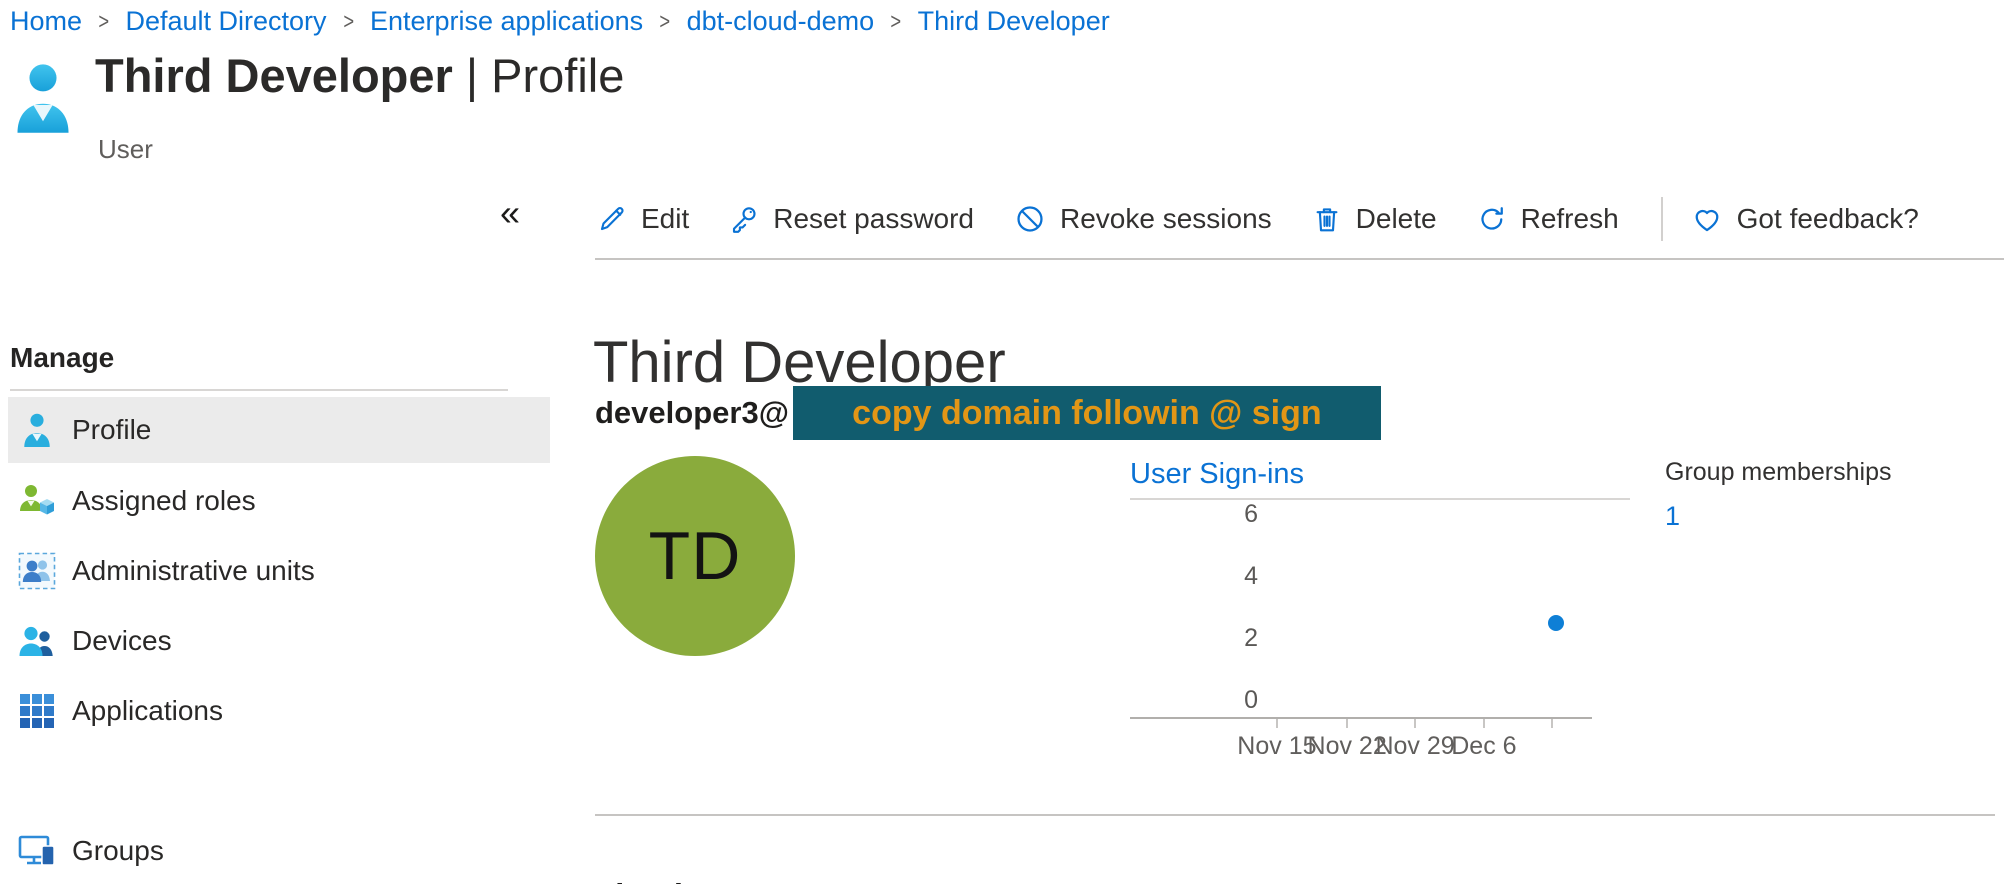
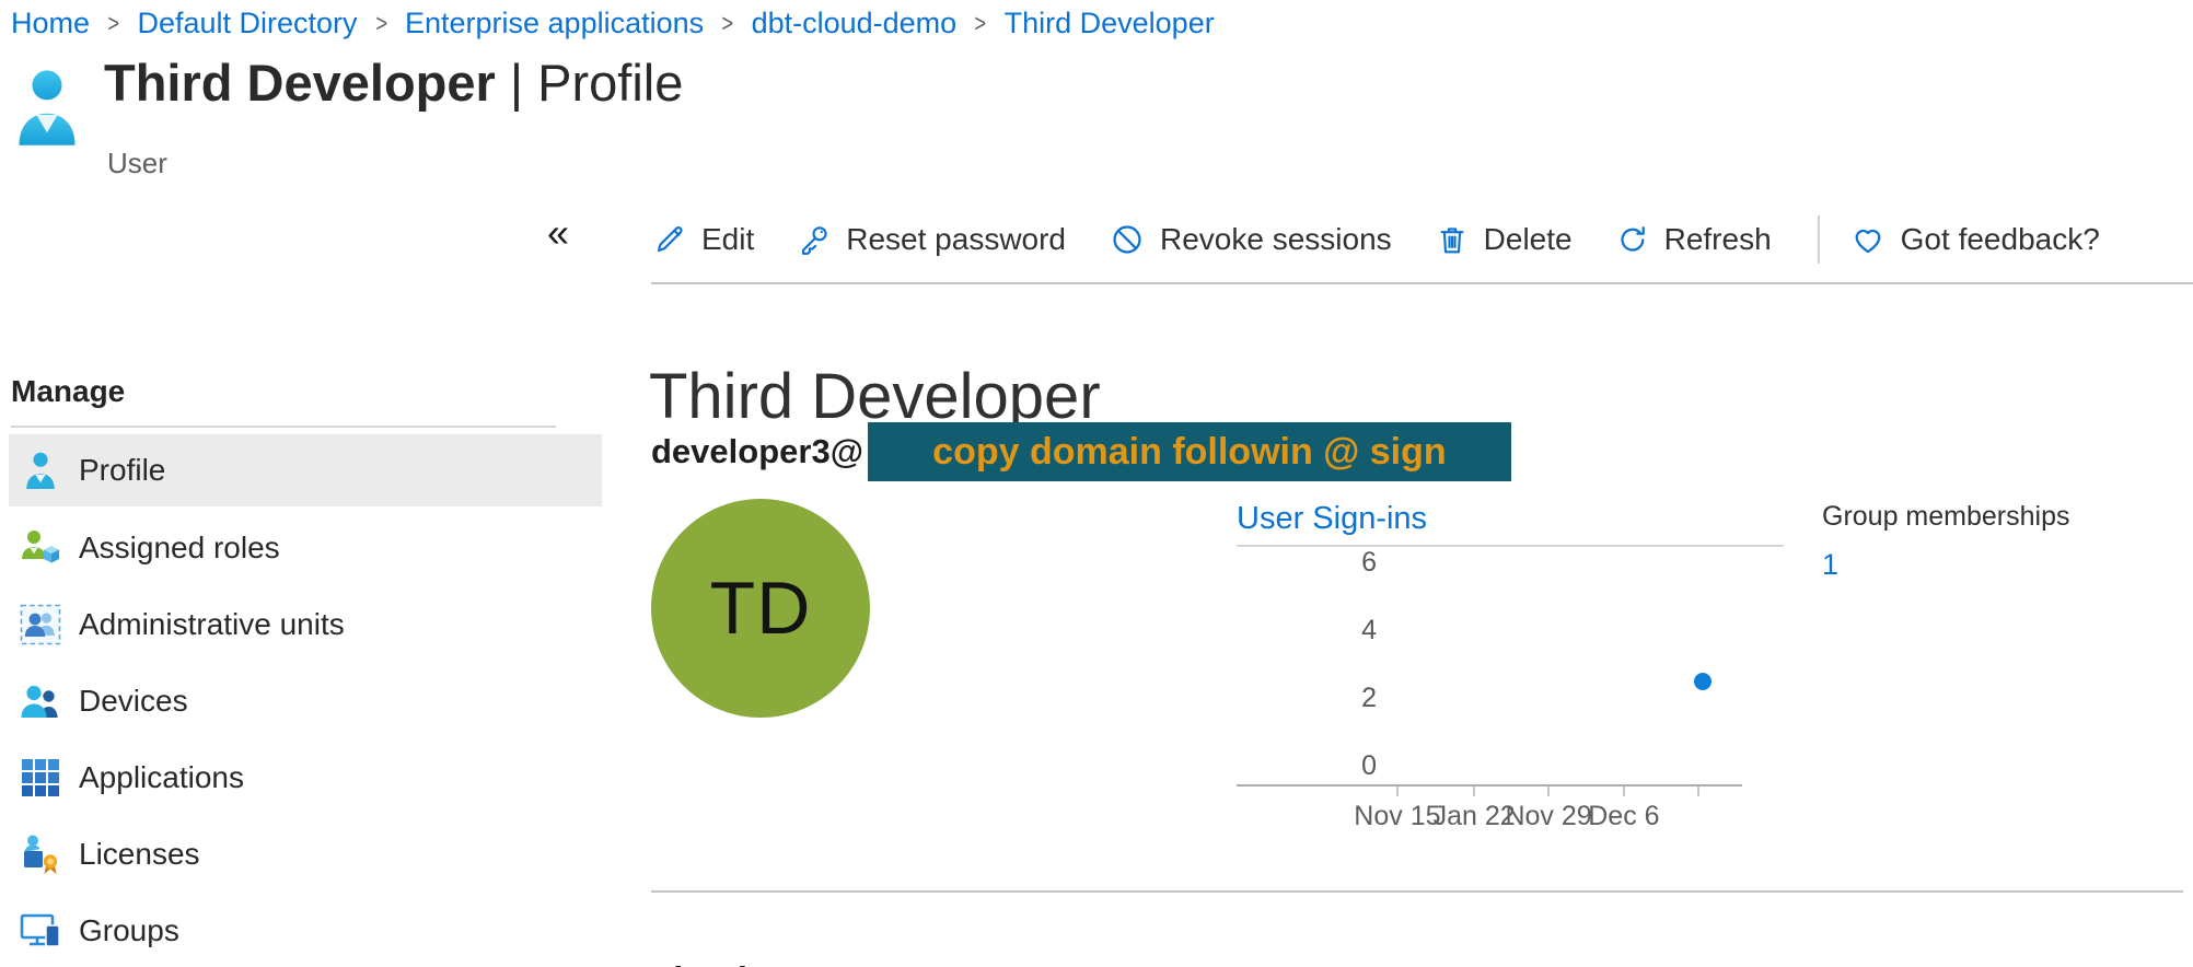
  Home
  >
  Default Directory
  >
  Enterprise applications
  >
  dbt-cloud-demo
  >
  Third Developer
  Third Developer | Profile
  User
  «
  Manage
  Profile
  Assigned roles
  Administrative units
  Devices
  Applications
+ Licenses
  Groups
  Edit
  Reset password
  Revoke sessions
  Delete
  Refresh
  Got feedback?
  Third Developer
  developer3@
  copy domain followin @ sign
  TD
  User Sign-ins
  0
  2
  4
  6
  Nov 15
- Nov 22
+ Jan 22
  Nov 29
  Dec 6
  Group memberships
  1
